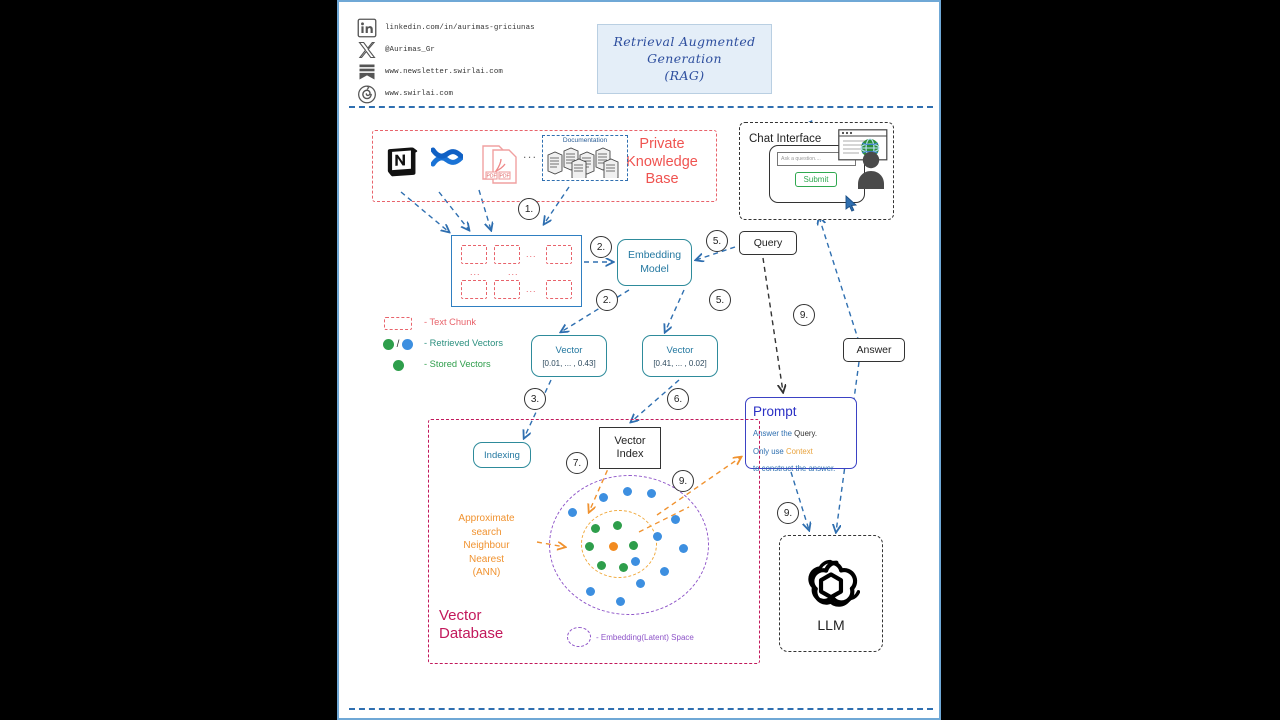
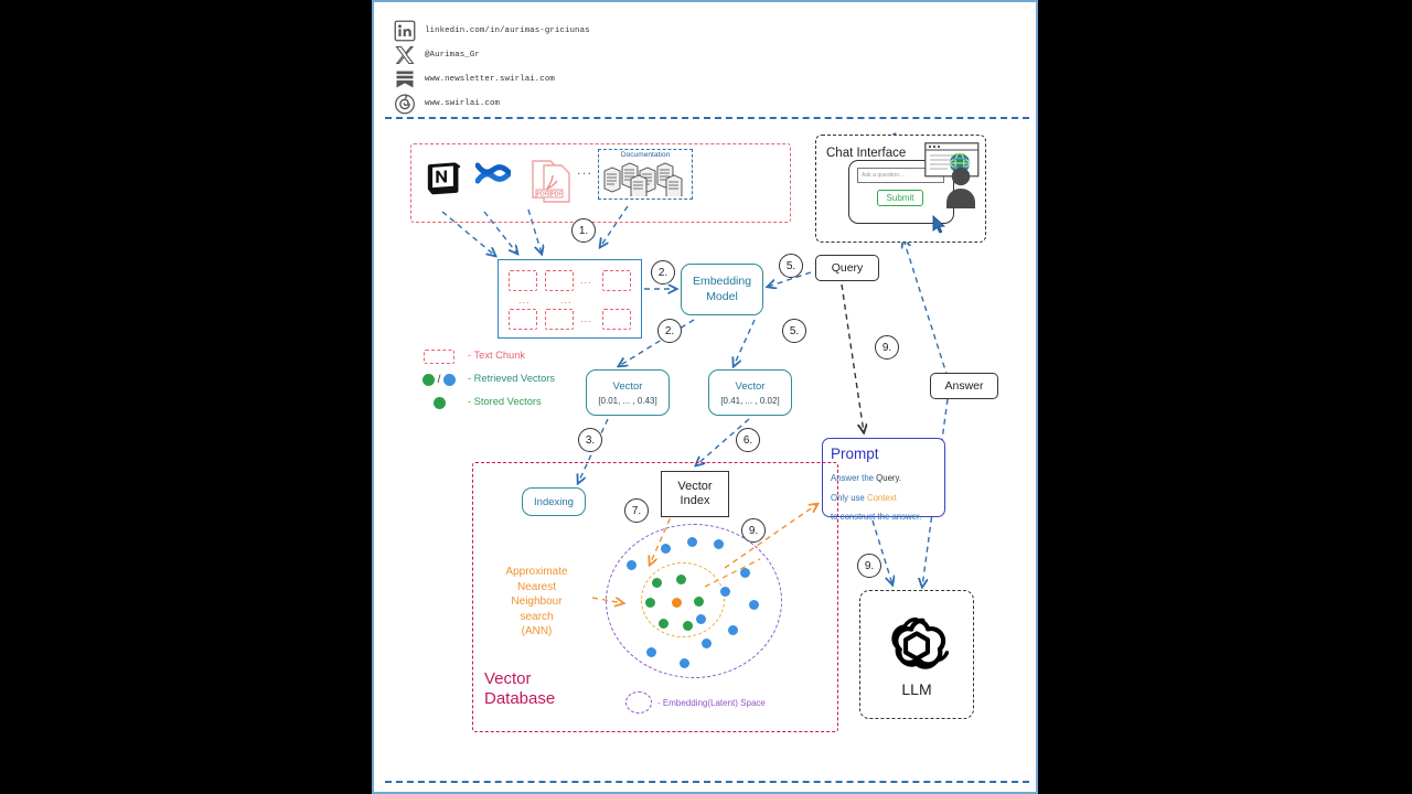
  linkedin.com/in/aurimas-griciunas
  @Aurimas_Gr
  www.newsletter.swirlai.com
  www.swirlai.com
- Retrieval Augmented
- Generation
- (RAG)
- Private
- Knowledge
- Base
  ...
  ...
  ...
  ...
  ...
  Embedding
  Model
  Vector
  [0.01, ... , 0.43]
  Vector
  [0.41, ... , 0.02]
  - Text Chunk
  /
  - Retrieved Vectors
  - Stored Vectors
  Chat Interface
  Submit
  Query
  Answer
  Prompt
  Answer the Query.
  Only use Context
  to construct the answer.
  Vector
  Database
  Indexing
  Vector
  Index
  Approximate
- search
+ Nearest
  Neighbour
- Nearest
+ search
  (ANN)
  - Embedding(Latent) Space
  LLM
  1.
  2.
  2.
  3.
  5.
  5.
  6.
  7.
  9.
  9.
  9.
